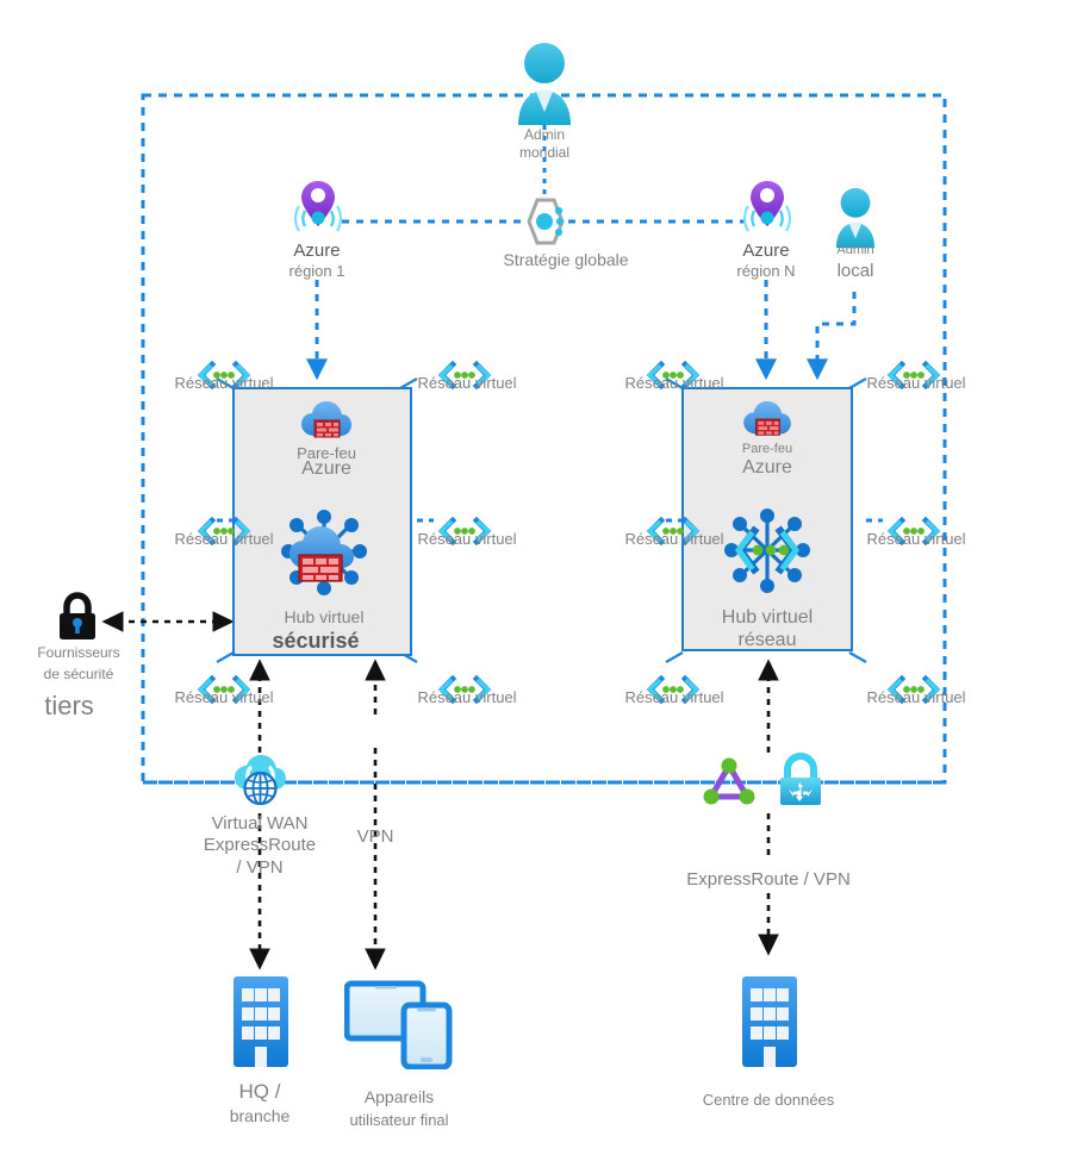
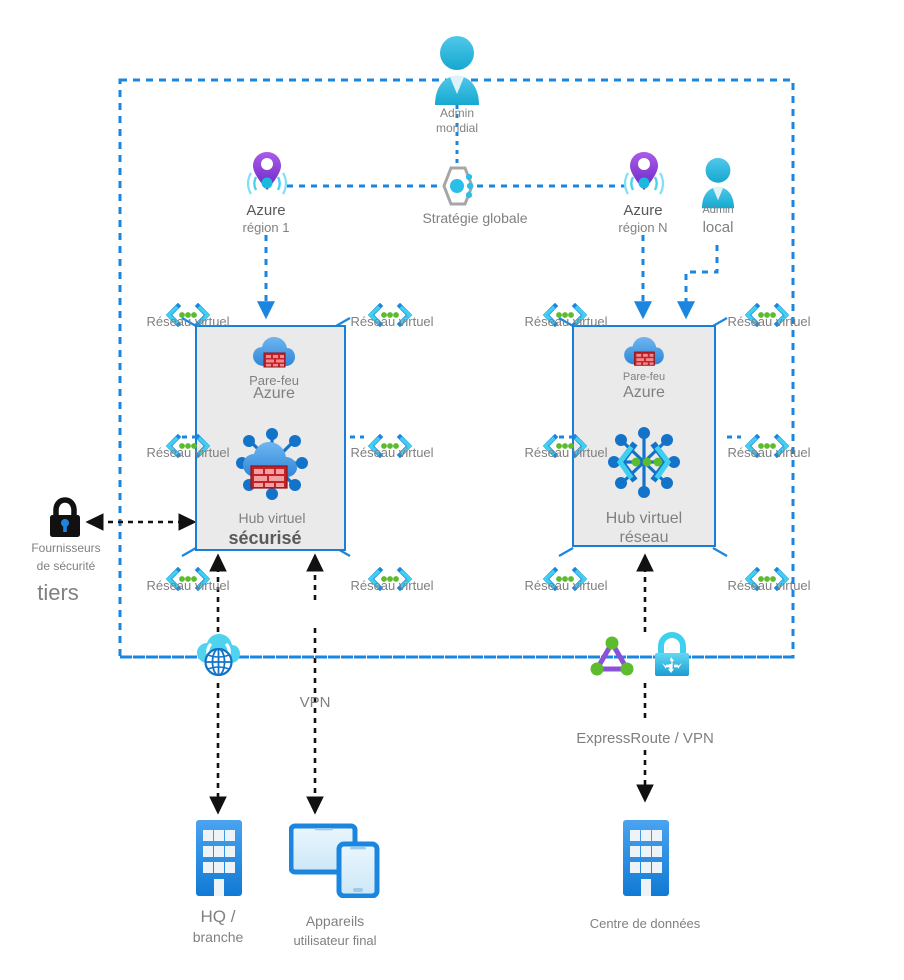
  Admin
  mondial
  Stratégie globale
  Azure
  région 1
  Azure
  région N
  Admin
  local
  Pare-feu
  Azure
  Hub virtuel
  sécurisé
  Pare-feu
  Azure
  Hub virtuel
  réseau
  Réseau virtuel
  Réseau virtuel
  Réseau virtuel
  Réseau virtuel
  Réseau virtuel
  Réseau virtuel
  Réseau virtuel
  Réseau virtuel
  Réseau virtuel
  Réseau virtuel
  Réseau virtuel
  Réseau virtuel
  Fournisseurs
  de sécurité
  tiers
- Virtual WAN
- ExpressRoute
- / VPN
  VPN
  ExpressRoute / VPN
  HQ /
  branche
  Appareils
  utilisateur final
  Centre de données
